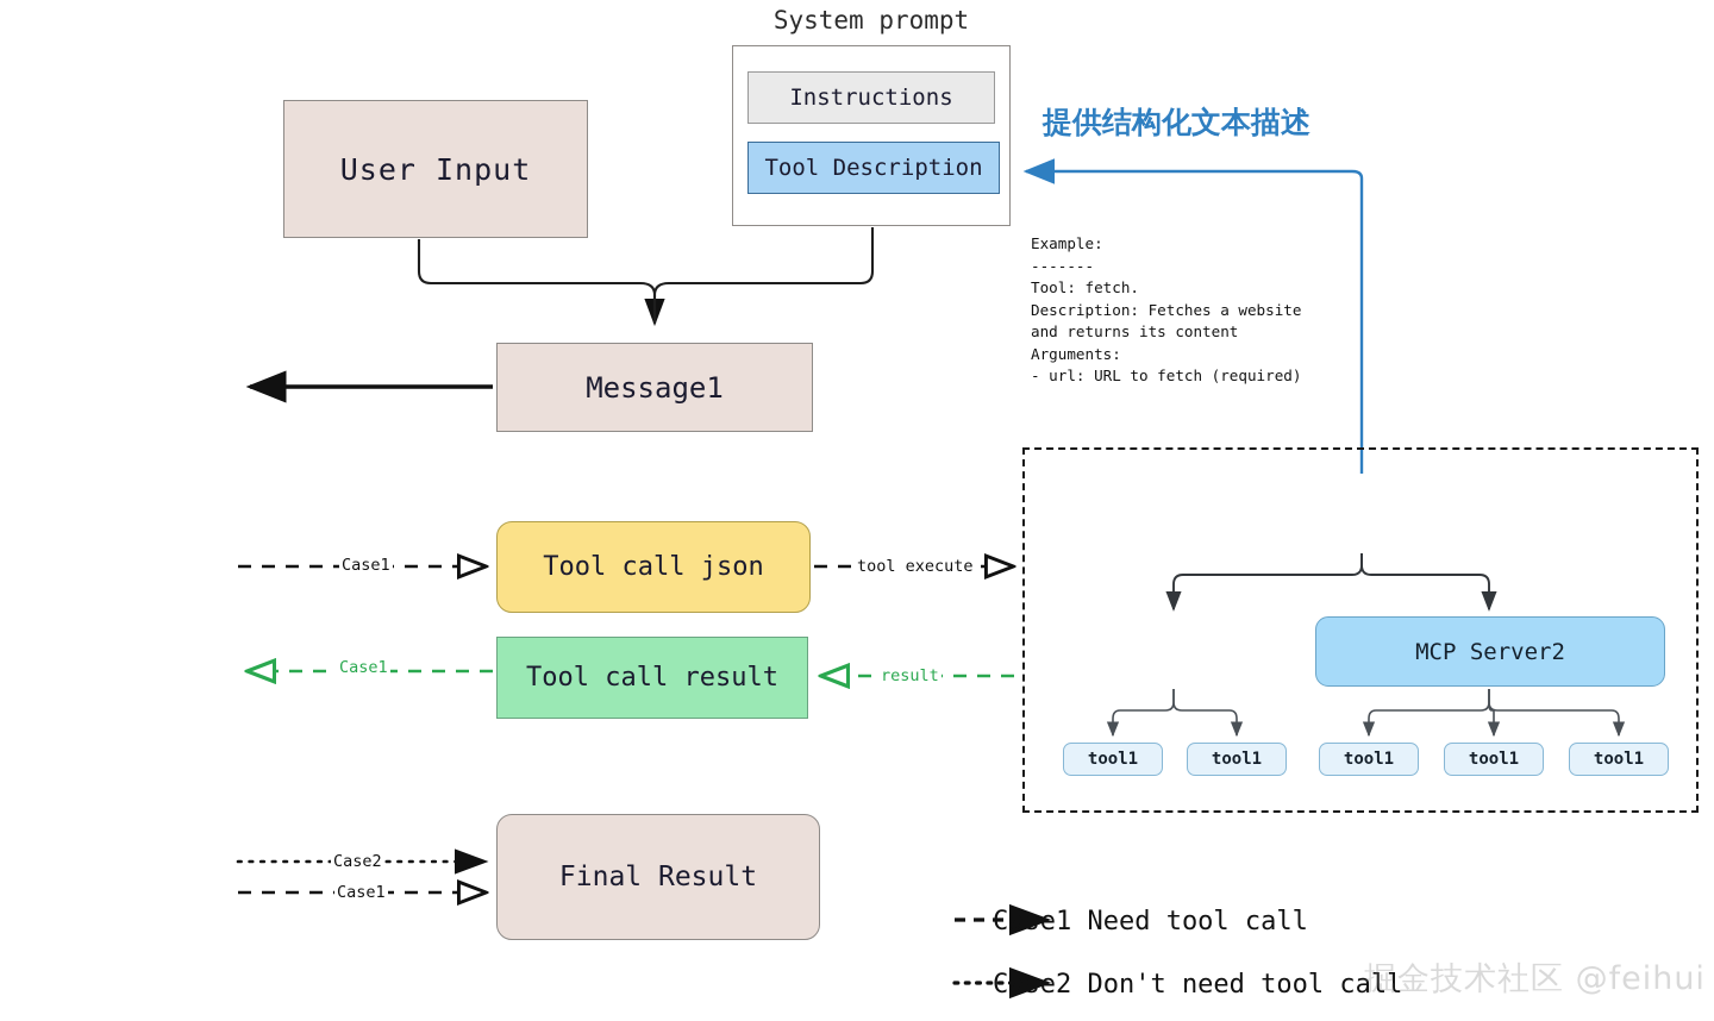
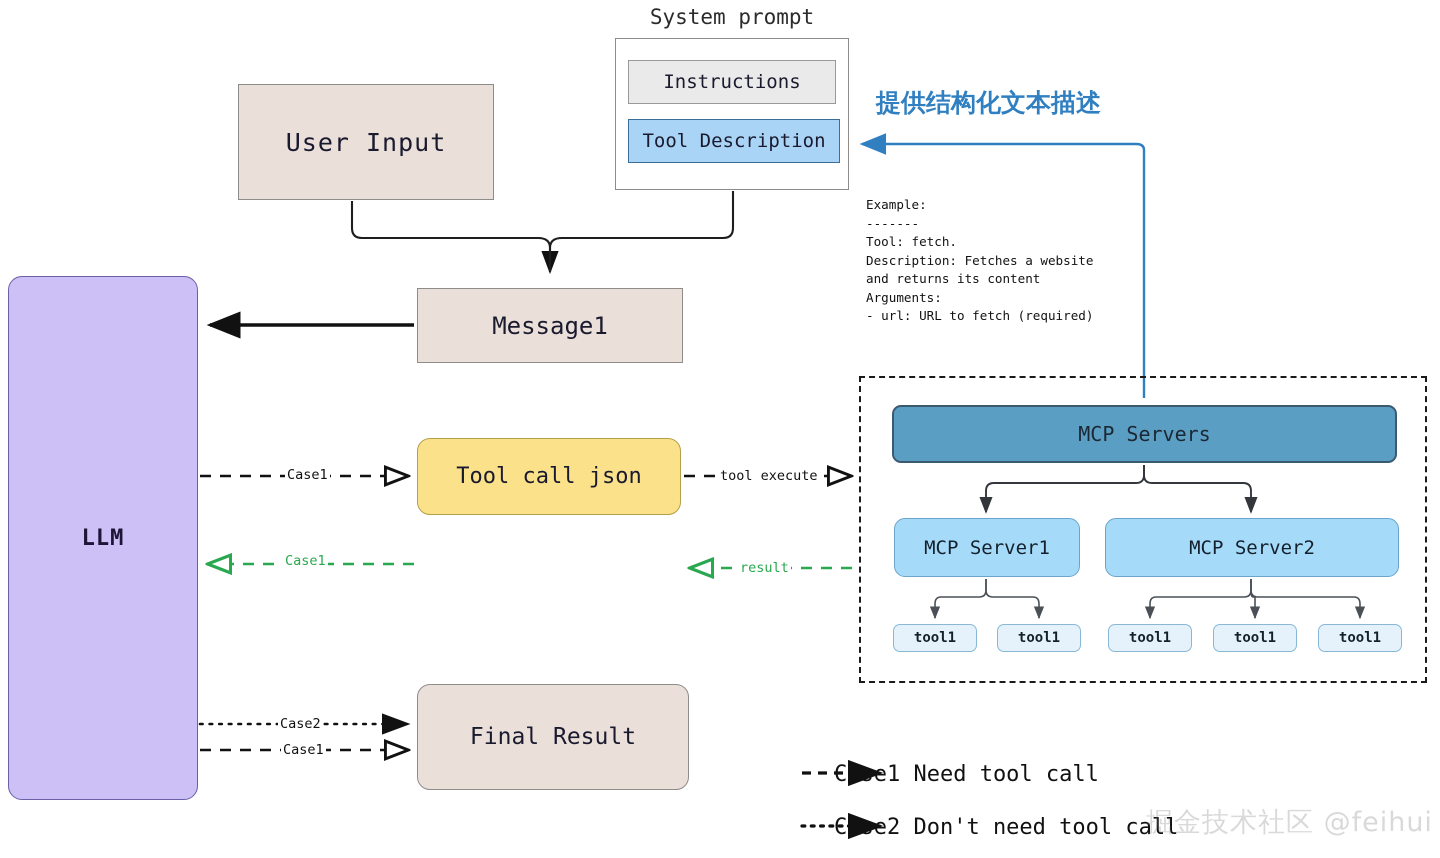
  User Input
  System prompt
  Instructions
  Tool Description
  提供结构化文本描述
  Example:
  -------
  Tool: fetch.
  Description: Fetches a website
  and returns its content
  Arguments:
  - url: URL to fetch (required)
+ LLM
  Message1
  Tool call json
- Tool call result
  Final Result
+ MCP Servers
+ MCP Server1
  MCP Server2
  tool1
  tool1
  tool1
  tool1
  tool1
  Case1
  Case1
  Case2
  Case1
  tool execute
  result
  Case1 Need tool call
  Case2 Don't need tool call
  掘金技术社区 @feihui
